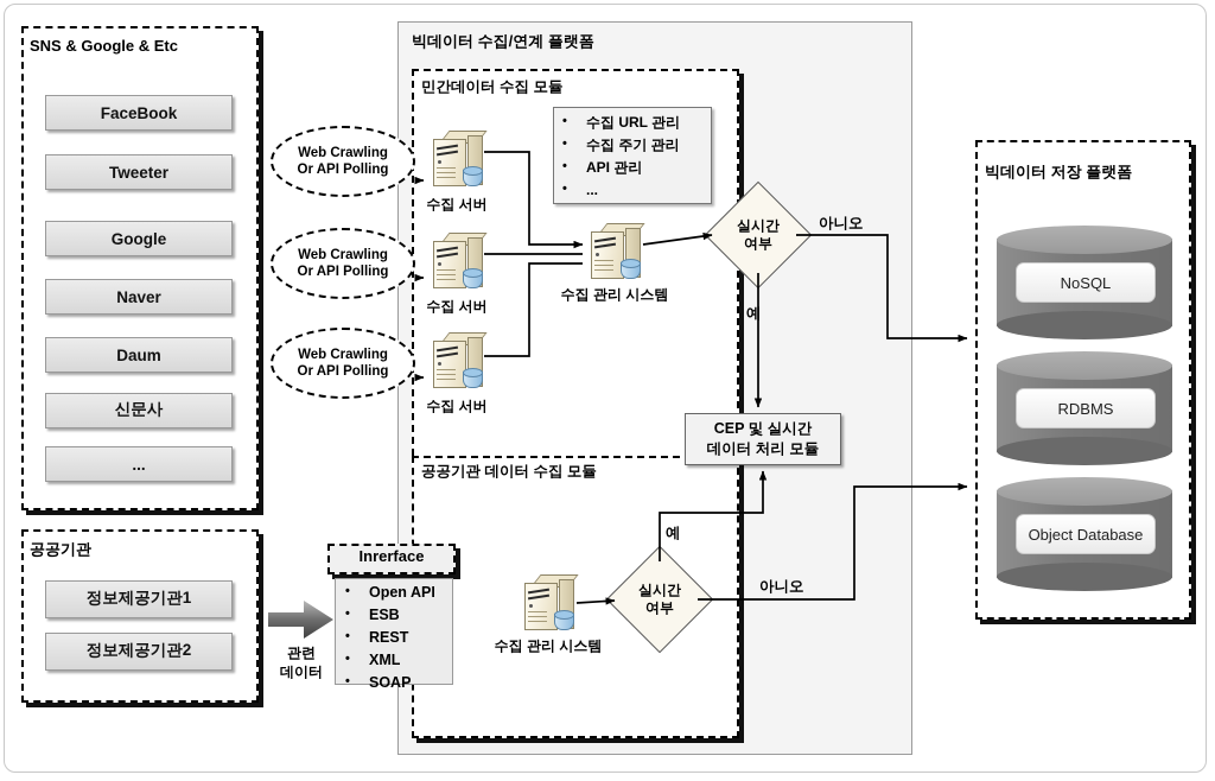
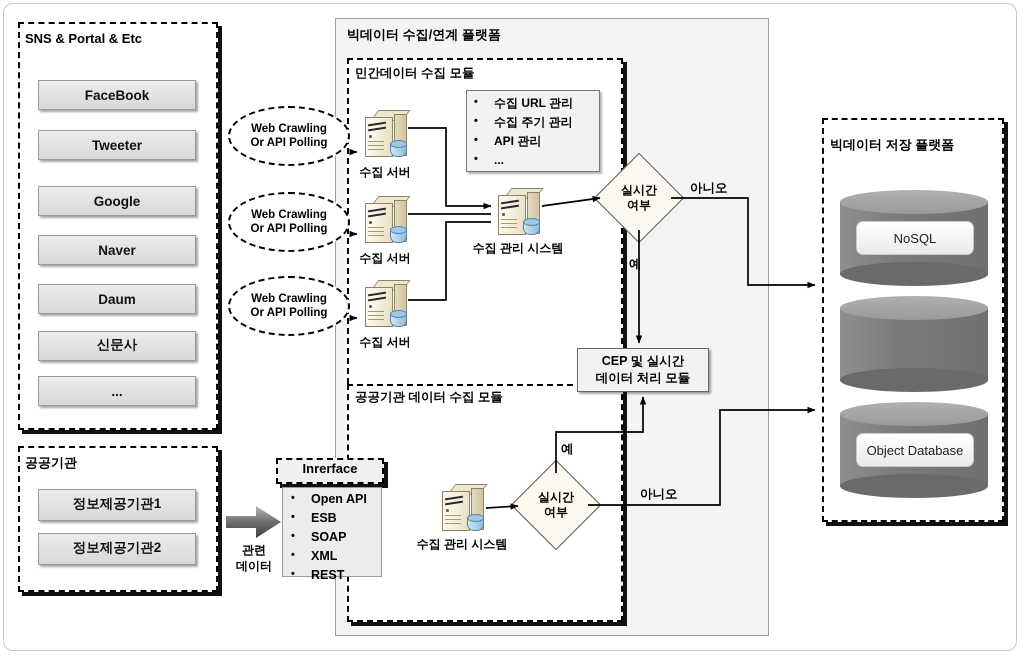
  빅데이터 수집/연계 플랫폼
  민간데이터 수집 모듈
  공공기관 데이터 수집 모듈
- SNS & Google & Etc
+ SNS & Portal & Etc
  FaceBook
  Tweeter
  Google
  Naver
  Daum
  신문사
  ...
  공공기관
  정보제공기관1
  정보제공기관2
  관련
  데이터
  Inrerface
  Open API
  ESB
- REST
+ SOAP
  XML
- SOAP
+ REST
  Web Crawling
  Or API Polling
  Web Crawling
  Or API Polling
  Web Crawling
  Or API Polling
  수집 서버
  수집 서버
  수집 서버
  수집 URL 관리
  수집 주기 관리
  API 관리
  ...
  수집 관리 시스템
  실시간
  여부
  아니오
  예
  CEP 및 실시간
  데이터 처리 모듈
  수집 관리 시스템
  실시간
  여부
  예
  아니오
  빅데이터 저장 플랫폼
  NoSQL
- RDBMS
  Object Database
